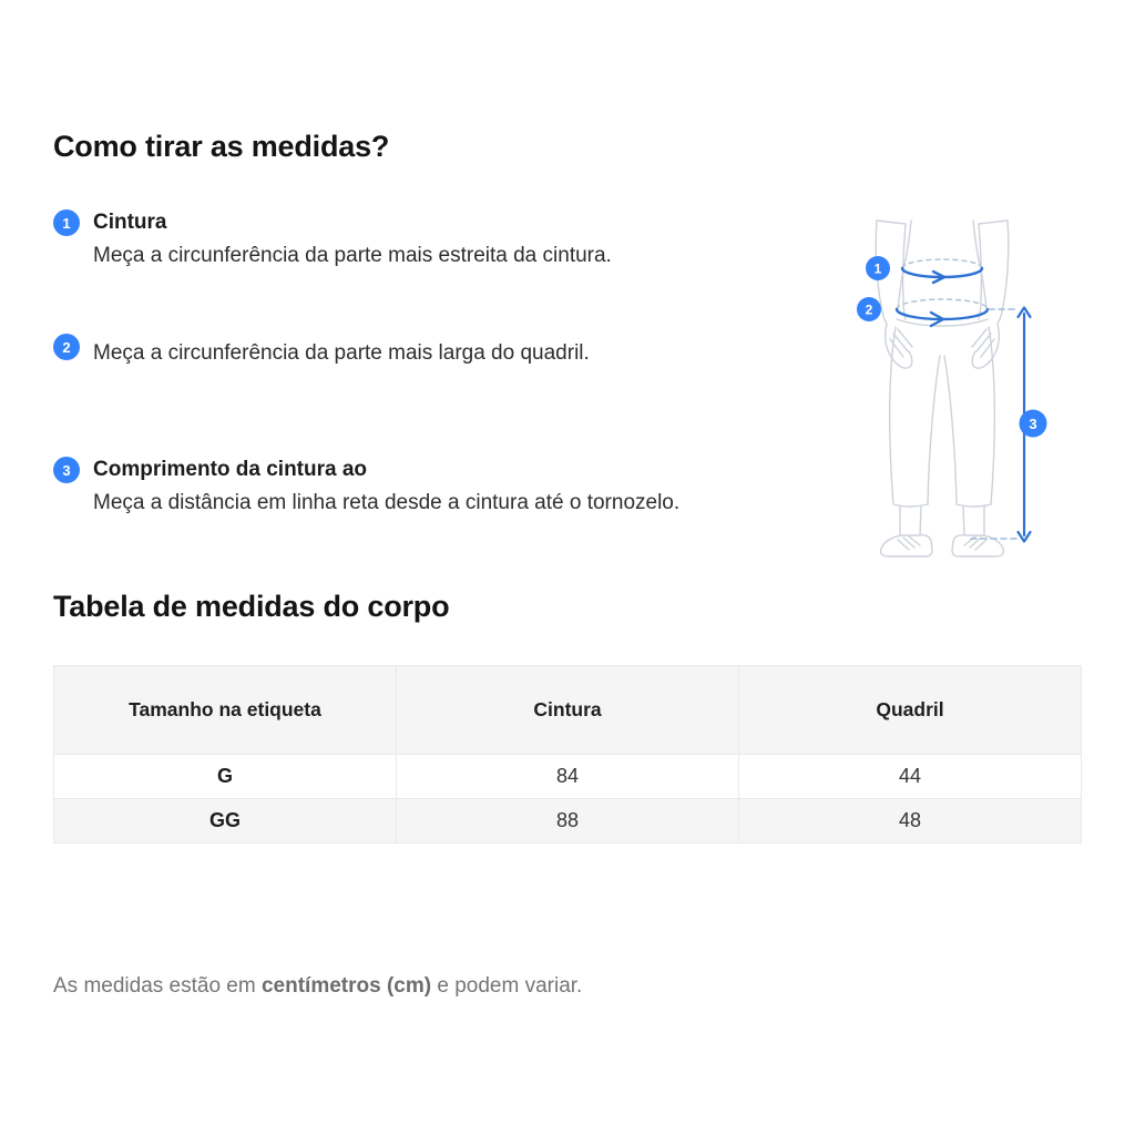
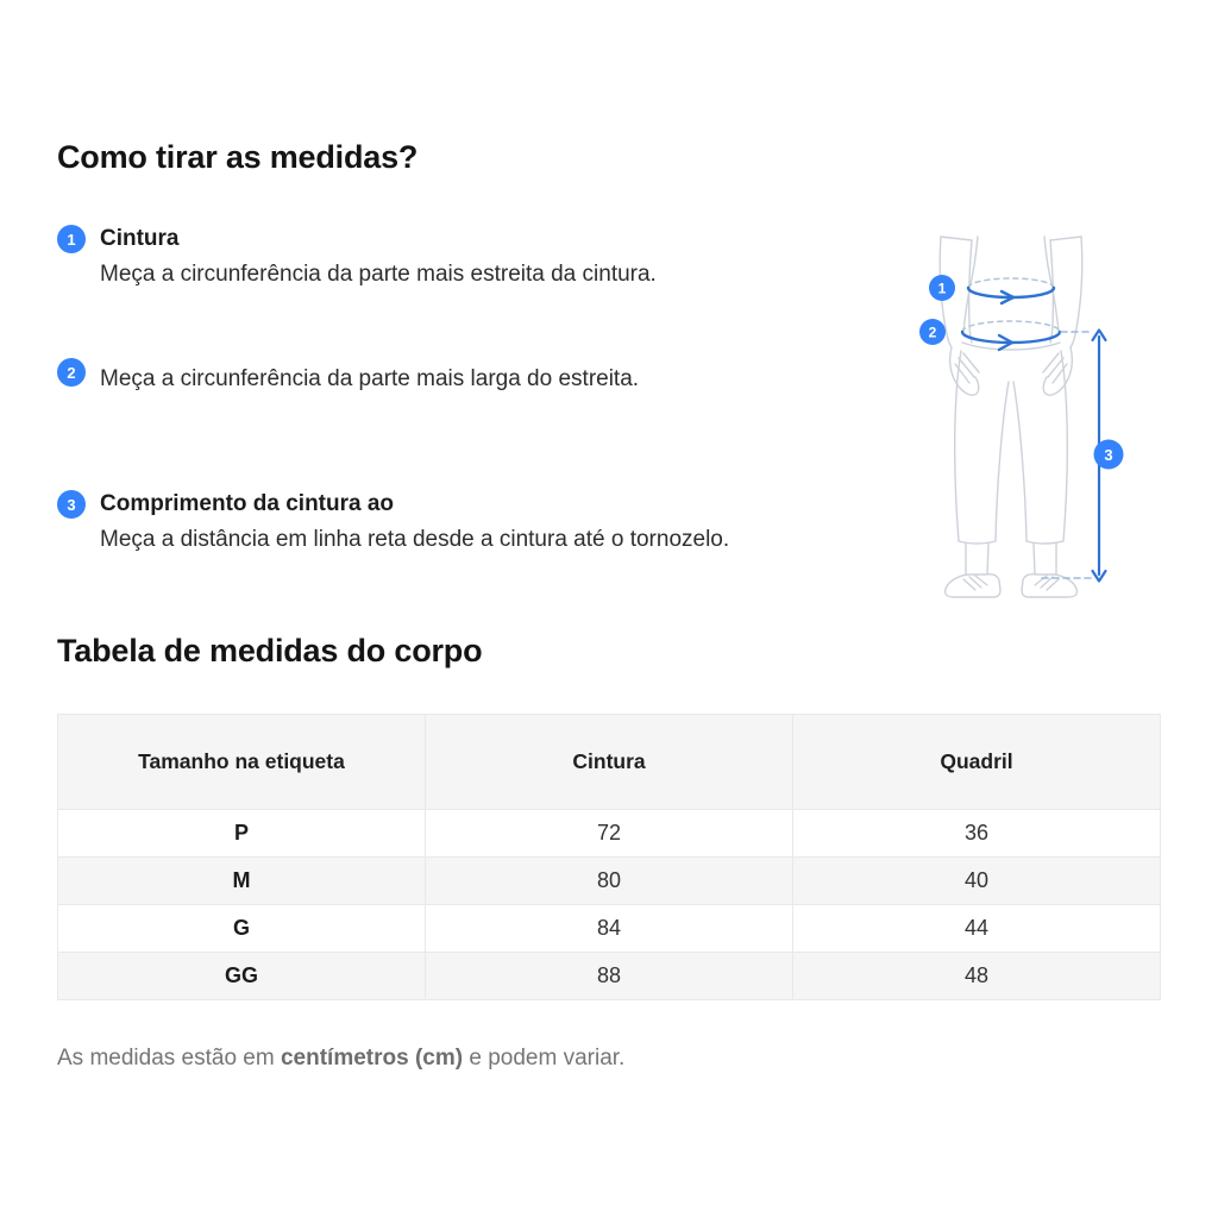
  Como tirar as medidas?
  1
  Cintura
  Meça a circunferência da parte mais estreita da cintura.
  2
- Meça a circunferência da parte mais larga do quadril.
+ Meça a circunferência da parte mais larga do estreita.
  3
  Comprimento da cintura ao
  Meça a distância em linha reta desde a cintura até o tornozelo.
  1
  2
  3
  Tabela de medidas do corpo
  Tamanho na etiqueta	Cintura	Quadril
+ P	72	36
+ M	80	40
  G	84	44
  GG	88	48
  As medidas estão em centímetros (cm) e podem variar.
